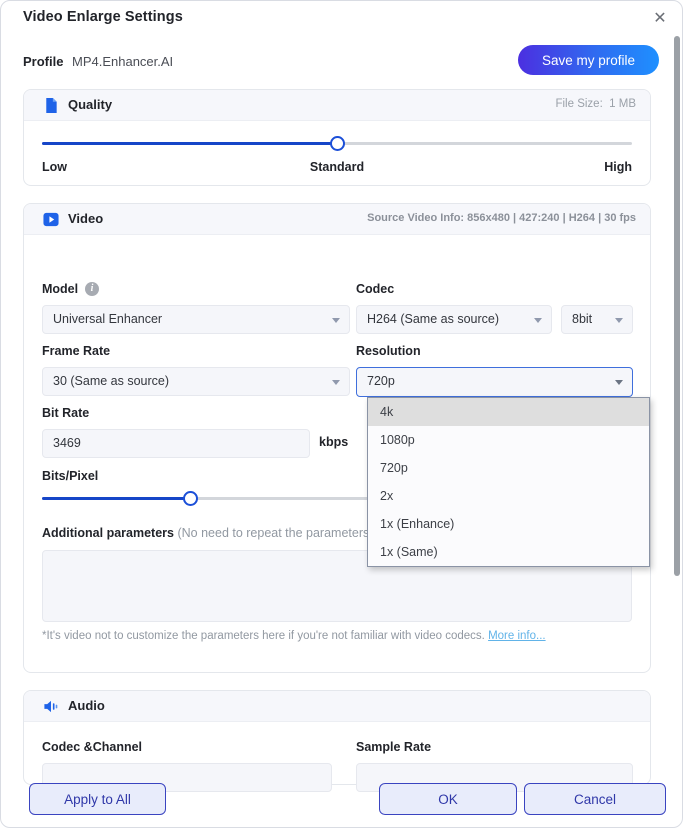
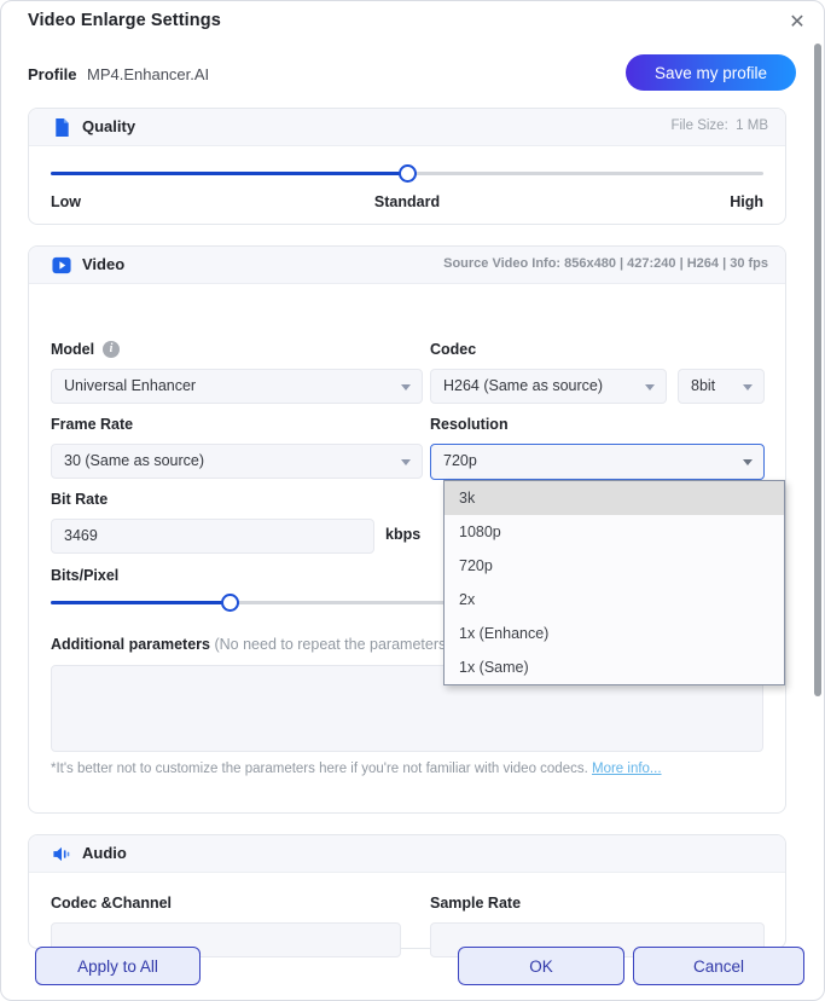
  Video Enlarge Settings
  ✕
  Profile
  MP4.Enhancer.AI
  Save my profile
  Quality
  File Size: 1 MB
  Low
  Standard
  High
  Video
  Source Video Info: 856x480 | 427:240 | H264 | 30 fps
  Model
  i
  Universal Enhancer
  Frame Rate
  30 (Same as source)
  Codec
  H264 (Same as source)
  8bit
  Resolution
  720p
  Bit Rate
  3469
  kbps
  Bits/Pixel
  Additional parameters (No need to repeat the parameter
- *It's video not to customize the parameters here if you're not familiar with video codecs. More info...
+ *It's better not to customize the parameters here if you're not familiar with video codecs. More info...
- 4k
+ 3k
  1080p
  720p
  2x
  1x (Enhance)
  1x (Same)
  Audio
  Codec &Channel
  Sample Rate
  Apply to All
  OK
  Cancel
